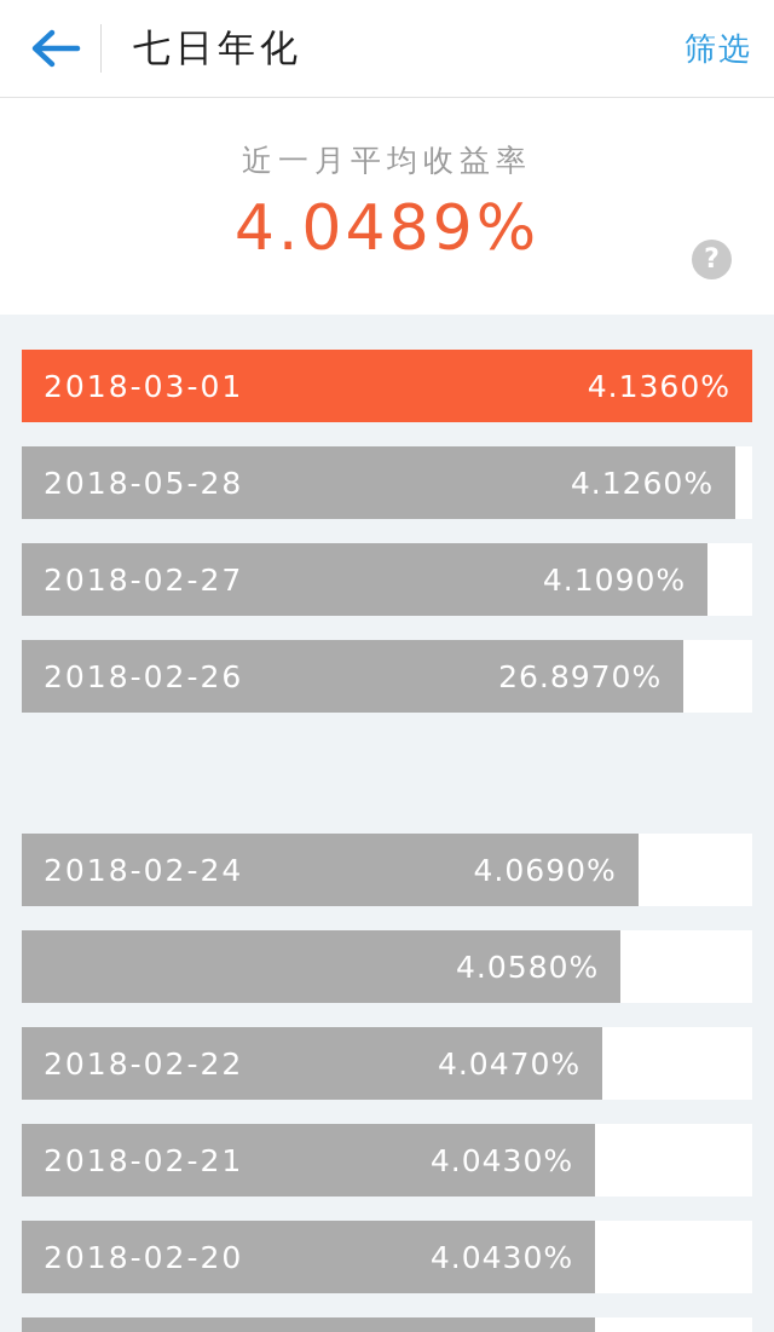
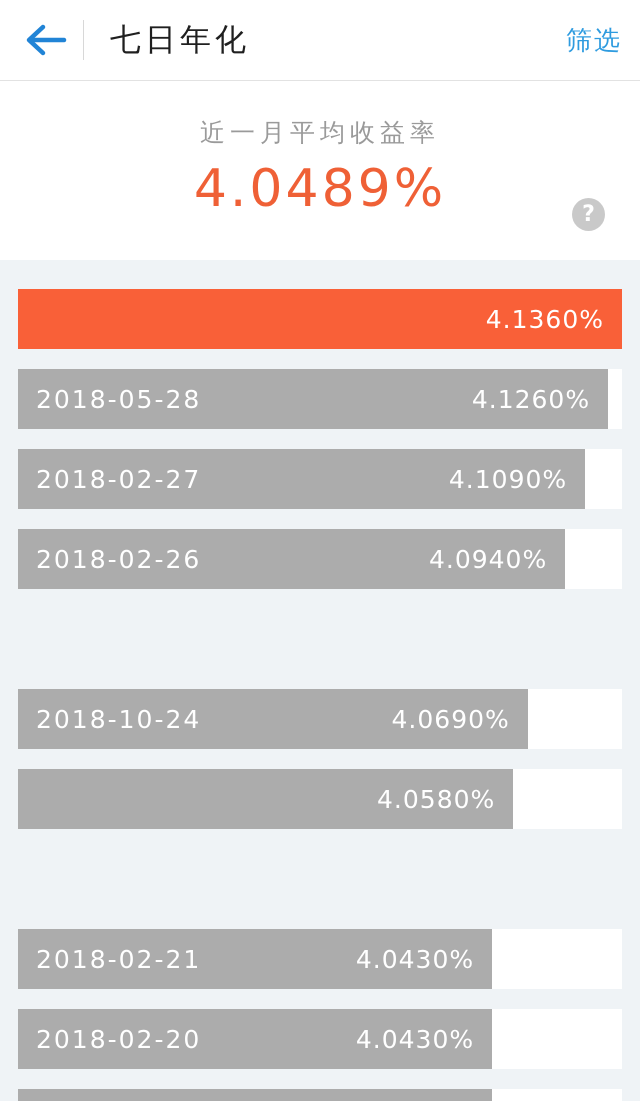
  七日年化
  筛选
  近一月平均收益率
  4.0489%
  ?
- 2018-03-01
  4.1360%
  2018-05-28
  4.1260%
  2018-02-27
  4.1090%
  2018-02-26
- 26.8970%
+ 4.0940%
- 2018-02-24
+ 2018-10-24
  4.0690%
  4.0580%
- 2018-02-22
- 4.0470%
  2018-02-21
  4.0430%
  2018-02-20
  4.0430%
